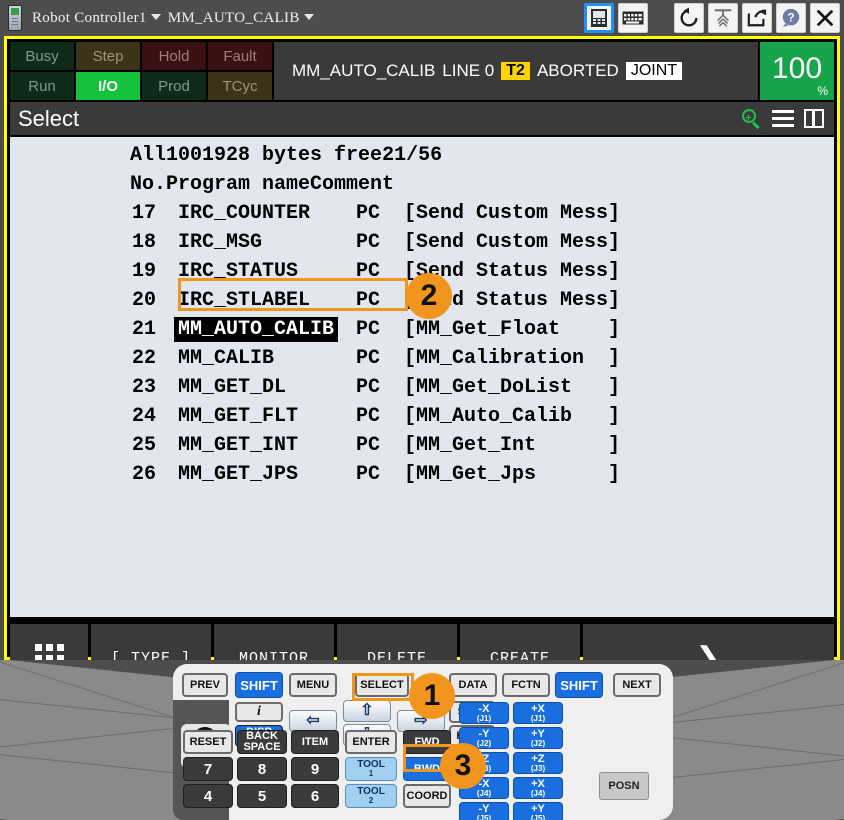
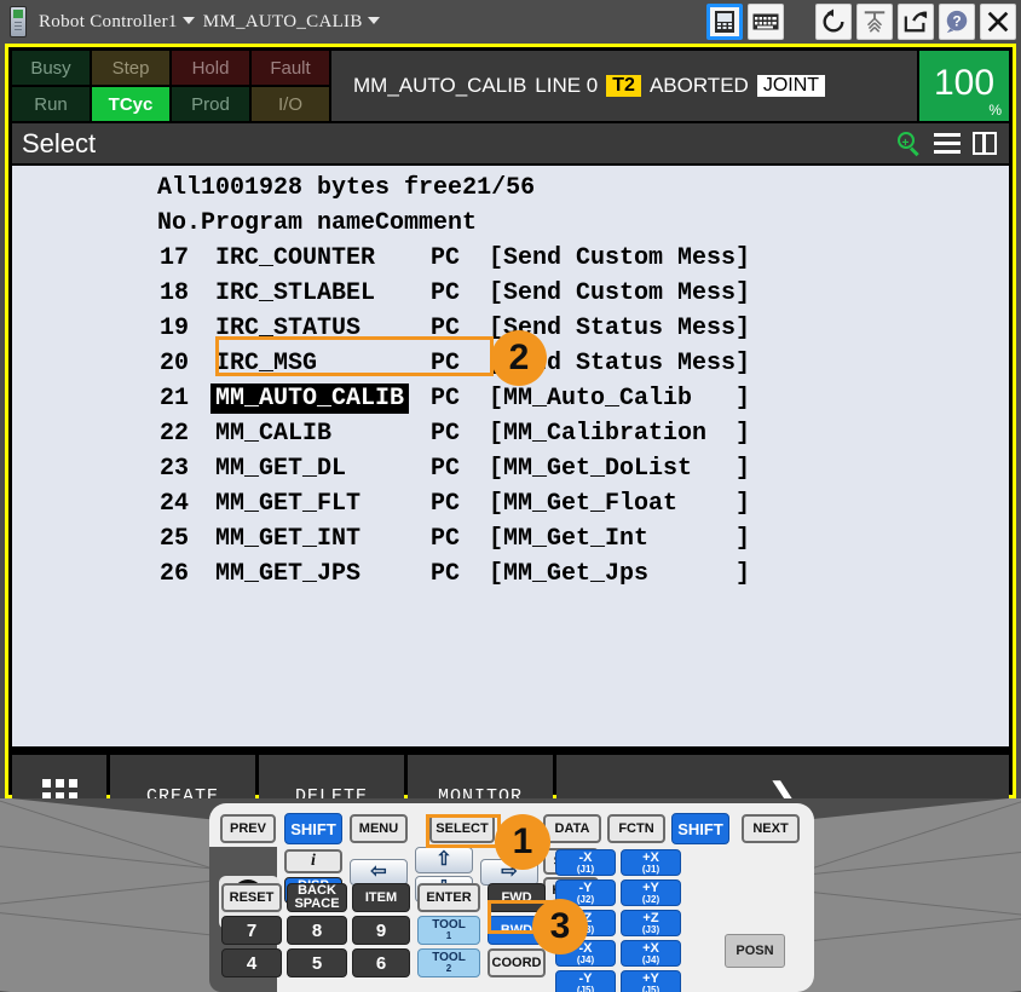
  Robot Controller1 MM_AUTO_CALIB
  ?
  Busy
  Step
  Hold
  Fault
  Run
- I/O
+ TCyc
  Prod
- TCyc
+ I/O
  MM_AUTO_CALIB
  LINE 0
  T2
  ABORTED
  JOINT
  100
  %
  Select
  +
  All
  1001928 bytes free
  21/56
  No.
  Program name
  Comment
  17
  IRC_COUNTER
  PC
  [Send Custom Mess]
  18
- IRC_MSG
+ IRC_STLABEL
  PC
  [Send Custom Mess]
  19
  IRC_STATUS
  PC
  [Send Status Mess]
  20
- IRC_STLABEL
+ IRC_MSG
  PC
  d Status Mess]
  21
  MM_AUTO_CALIB
  PC
- [MM_Get_Float ]
+ [MM_Auto_Calib ]
  22
  MM_CALIB
  PC
  [MM_Calibration ]
  23
  MM_GET_DL
  PC
  [MM_Get_DoList ]
  24
  MM_GET_FLT
  PC
- [MM_Auto_Calib ]
+ [MM_Get_Float ]
  25
  MM_GET_INT
  PC
  [MM_Get_Int ]
  26
  MM_GET_JPS
  PC
  [MM_Get_Jps ]
- [ TYPE ]
- MONITOR
+ CREATE
  DELETE
- CREATE
+ MONITOR
  ❯
  PREV
  SHIFT
  MENU
  SELECT
  DATA
  FCTN
  SHIFT
  NEXT
  i
  ⇦
  ⇧
  ⇨
  RESET
  BACK
  SPACE
  ITEM
  ENTER
  FWD
  7
  8
  9
  TOOL
  1
  BWD
  4
  5
  6
  TOOL
  2
  COORD
  -X
  (J1)
  +X
  (J1)
  -Y
  (J2)
  +Y
  (J2)
  +Z
  (J3)
  -X
  (J4)
  +X
  (J4)
  -Y
  (J5)
  +Y
  (J5)
  POSN
  2
  1
  3
